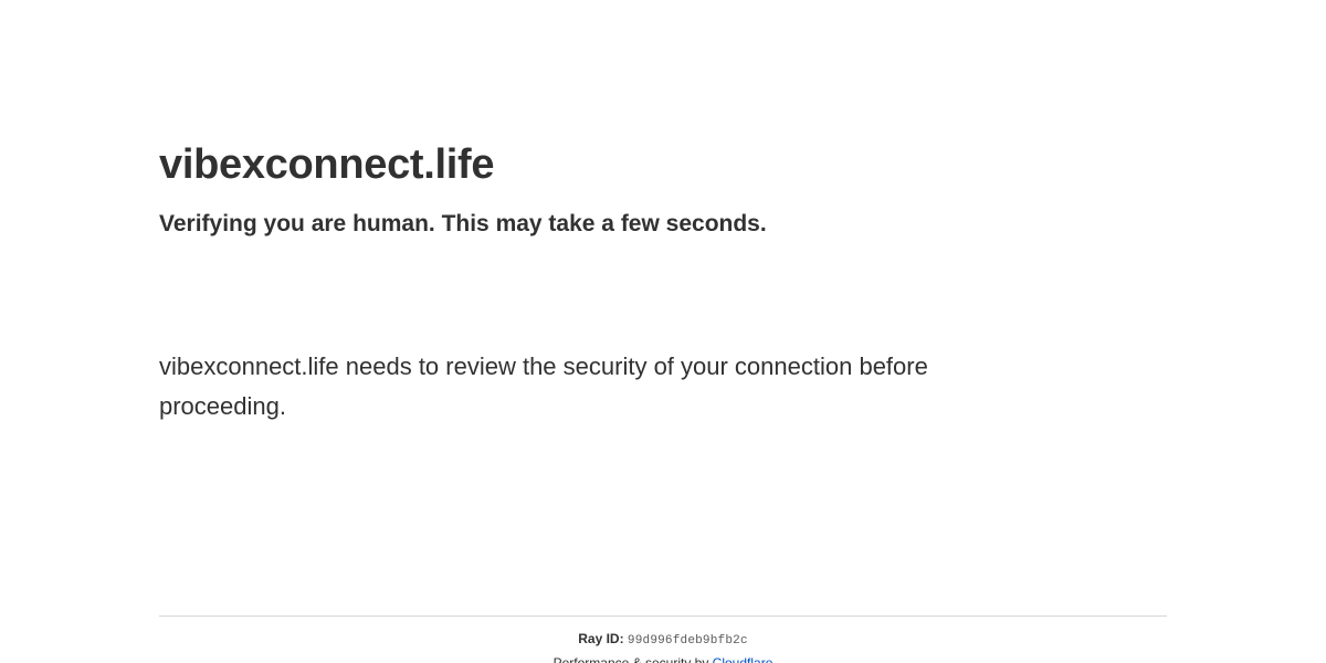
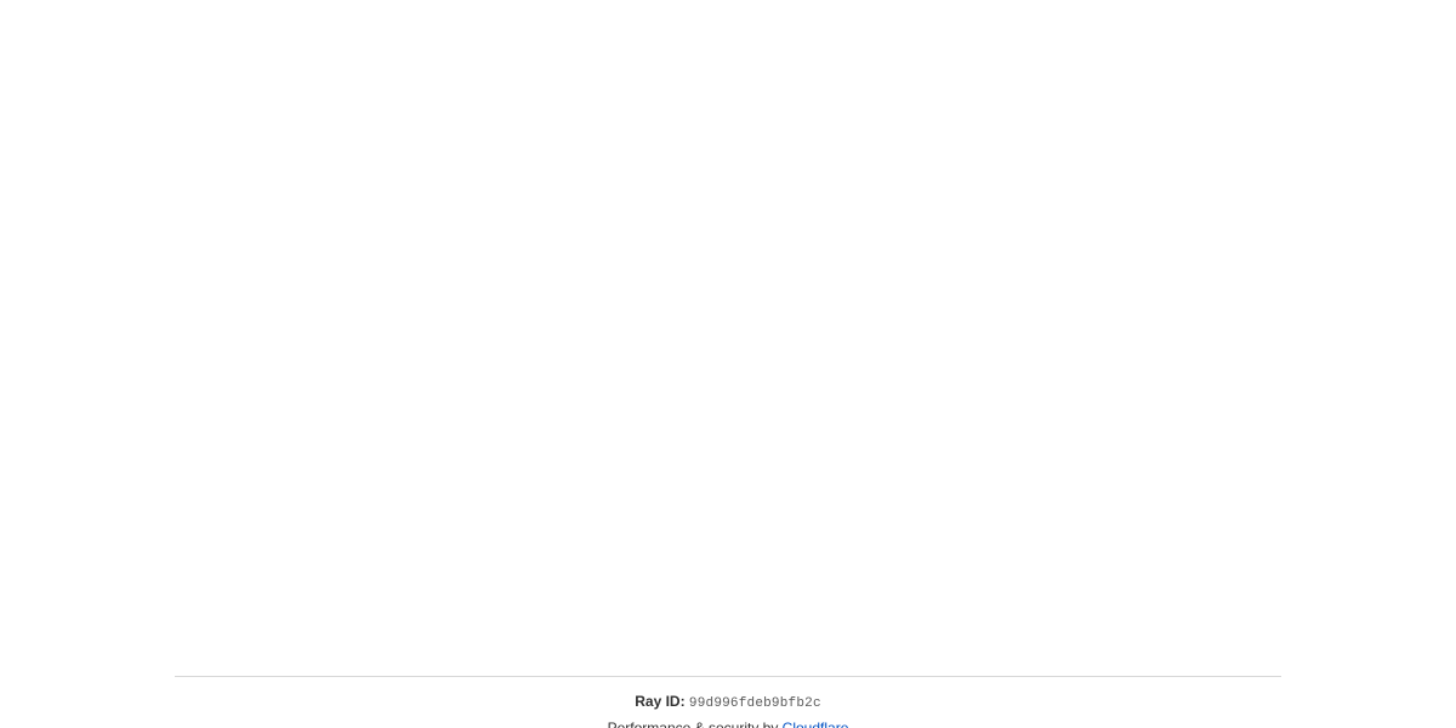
- vibexconnect.life
- Verifying you are human. This may take a few seconds.
- vibexconnect.life needs to review the security of your connection before proceeding.
  Ray ID: 99d996fdeb9bfb2c
